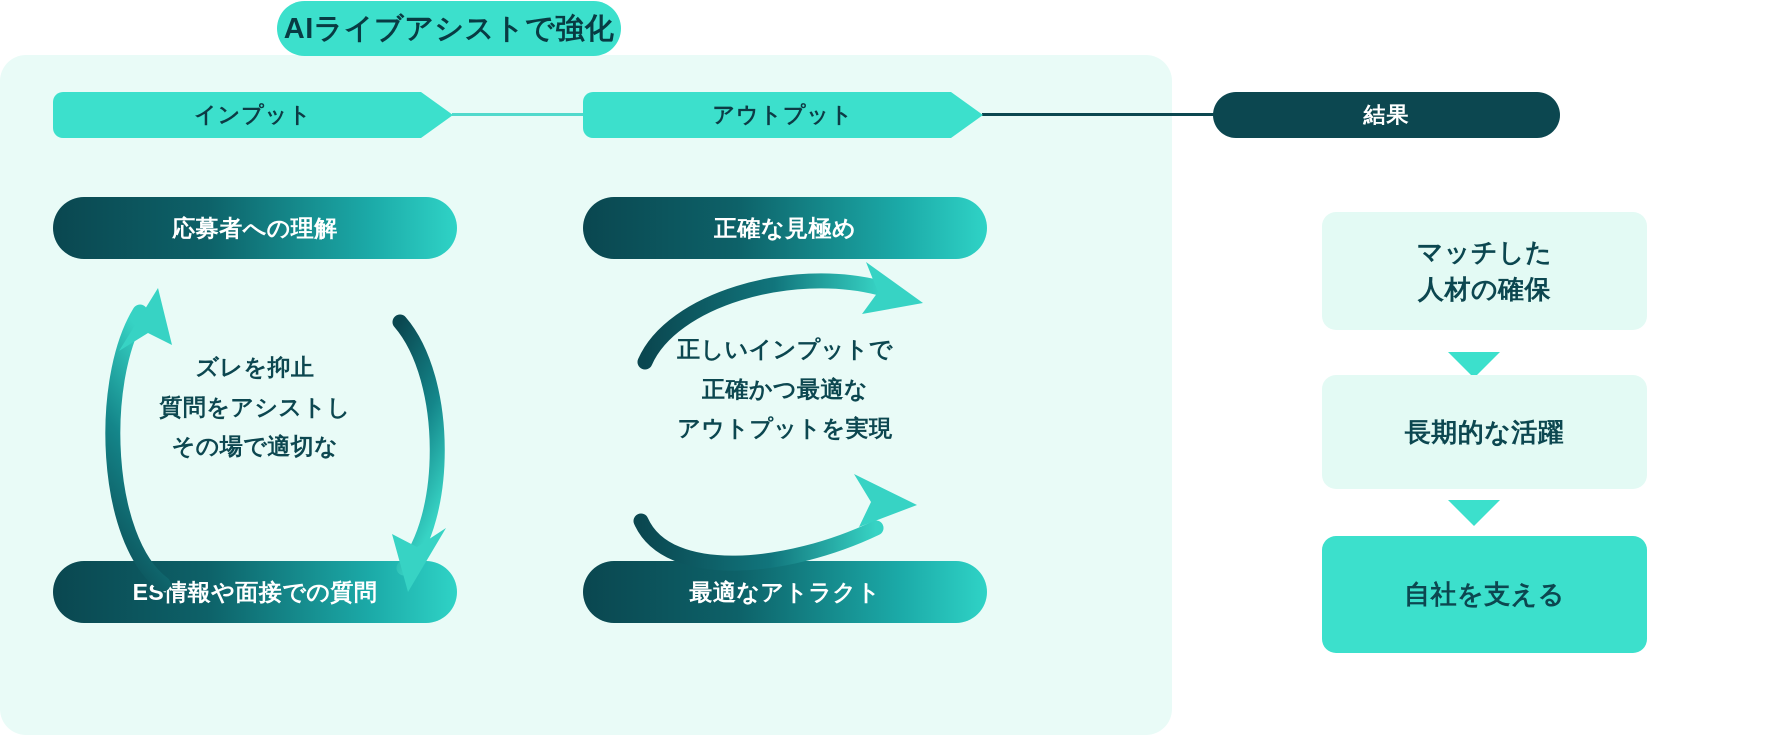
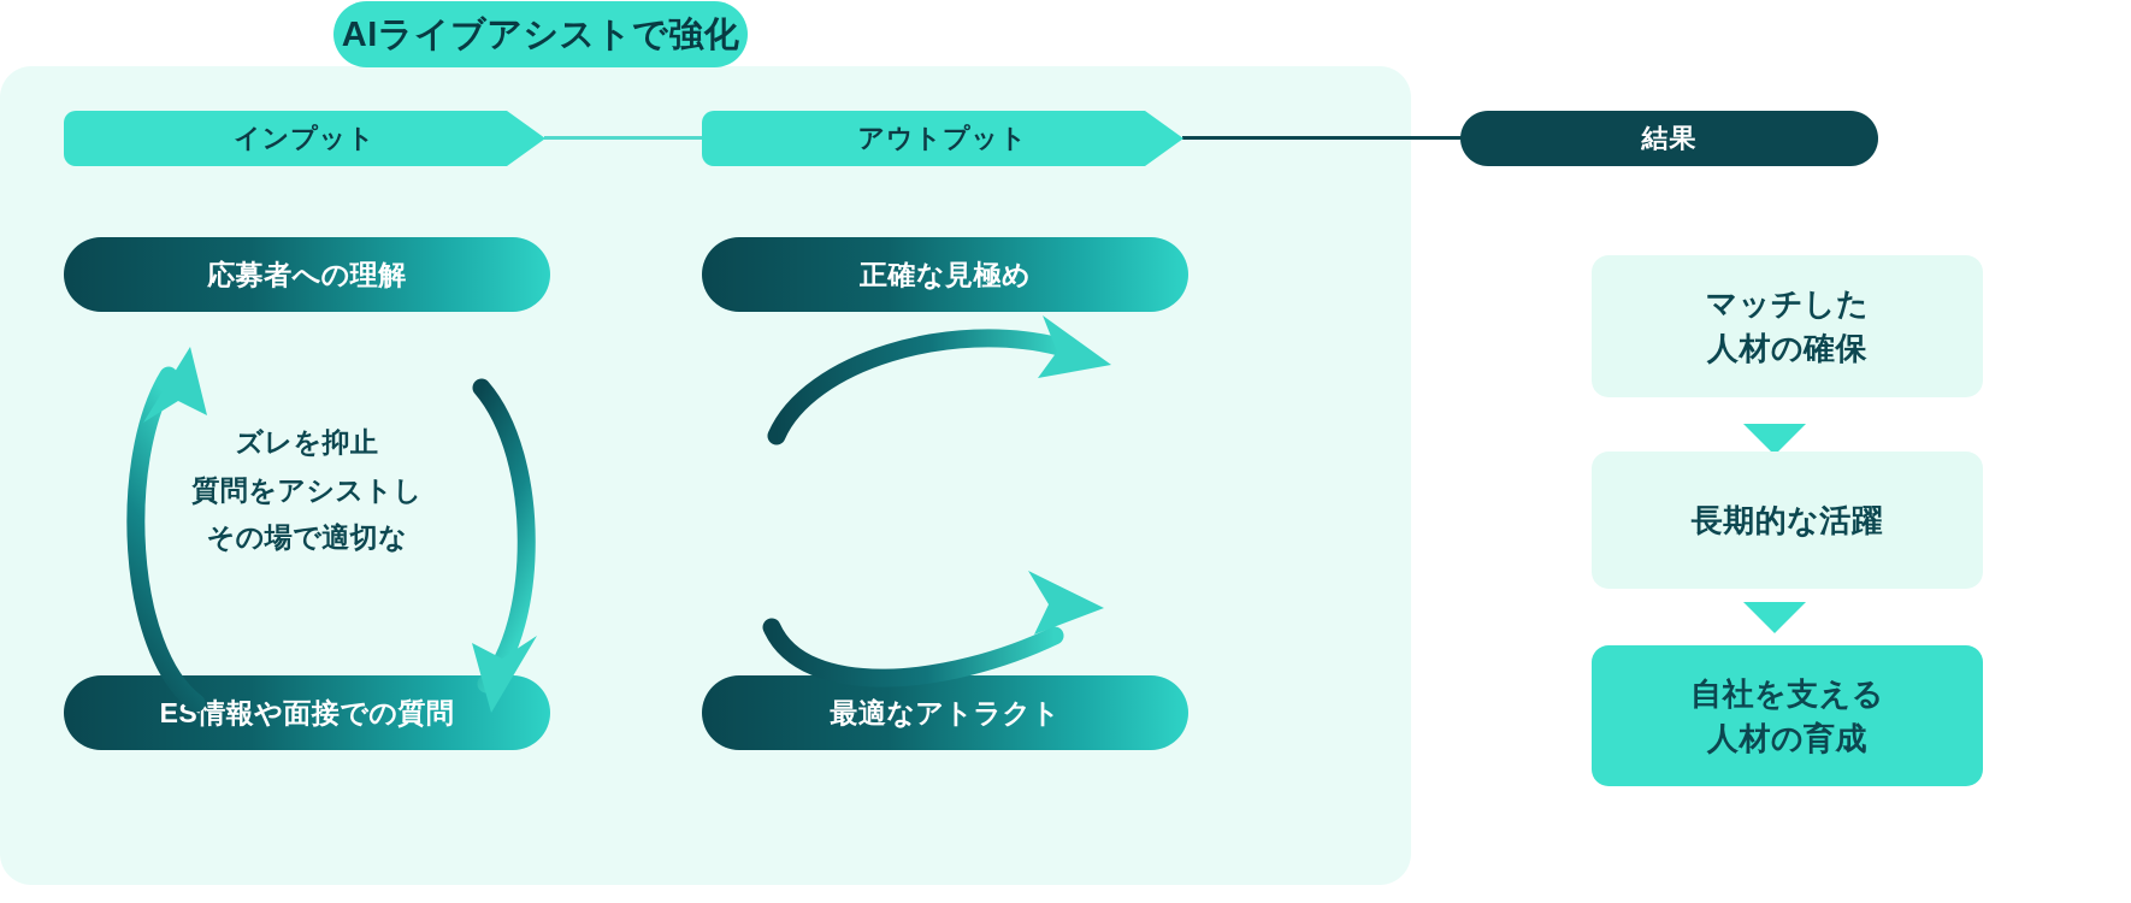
  AIライブアシストで強化
  インプット
  アウトプット
  結果
  応募者への理解
  ES情報や面接での質問
  ズレを抑止
  質問をアシストし
  その場で適切な
  正確な見極め
  最適なアトラクト
- 正しいインプットで
- 正確かつ最適な
- アウトプットを実現
  マッチした
  人材の確保
  長期的な活躍
  自社を支える
+ 人材の育成
